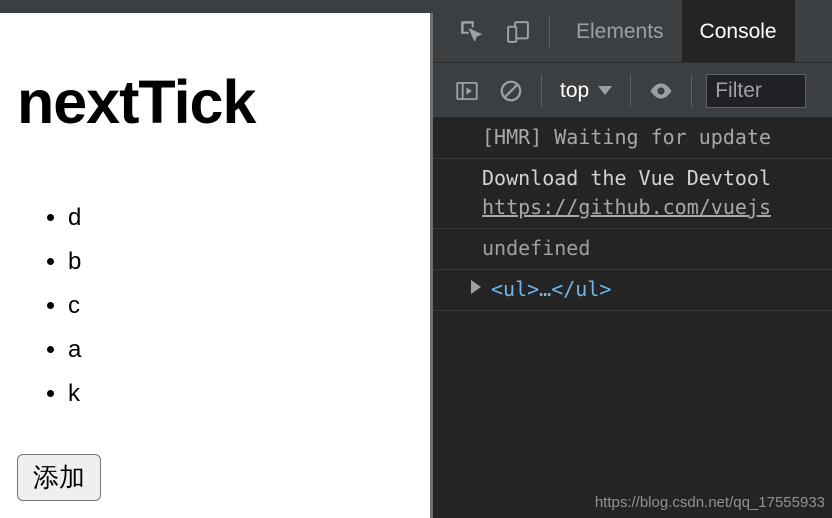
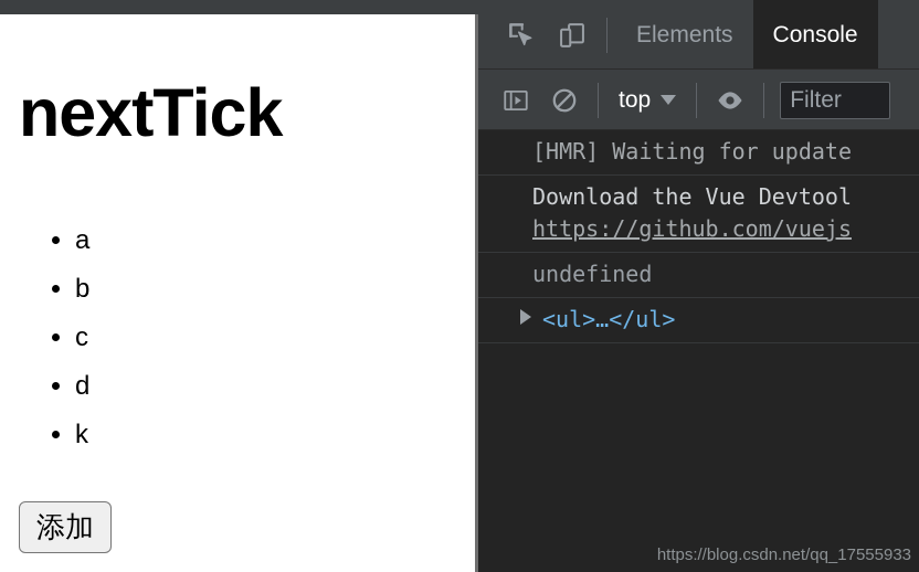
  nextTick
- d
+ a
  b
  c
- a
+ d
  k
  添加
  Elements
  Console
  top
  Filter
  [HMR] Waiting for update
  Download the Vue Devtool
  https://github.com/vuejs
  undefined
  <ul>…</ul>
  https://blog.csdn.net/qq_17555933
